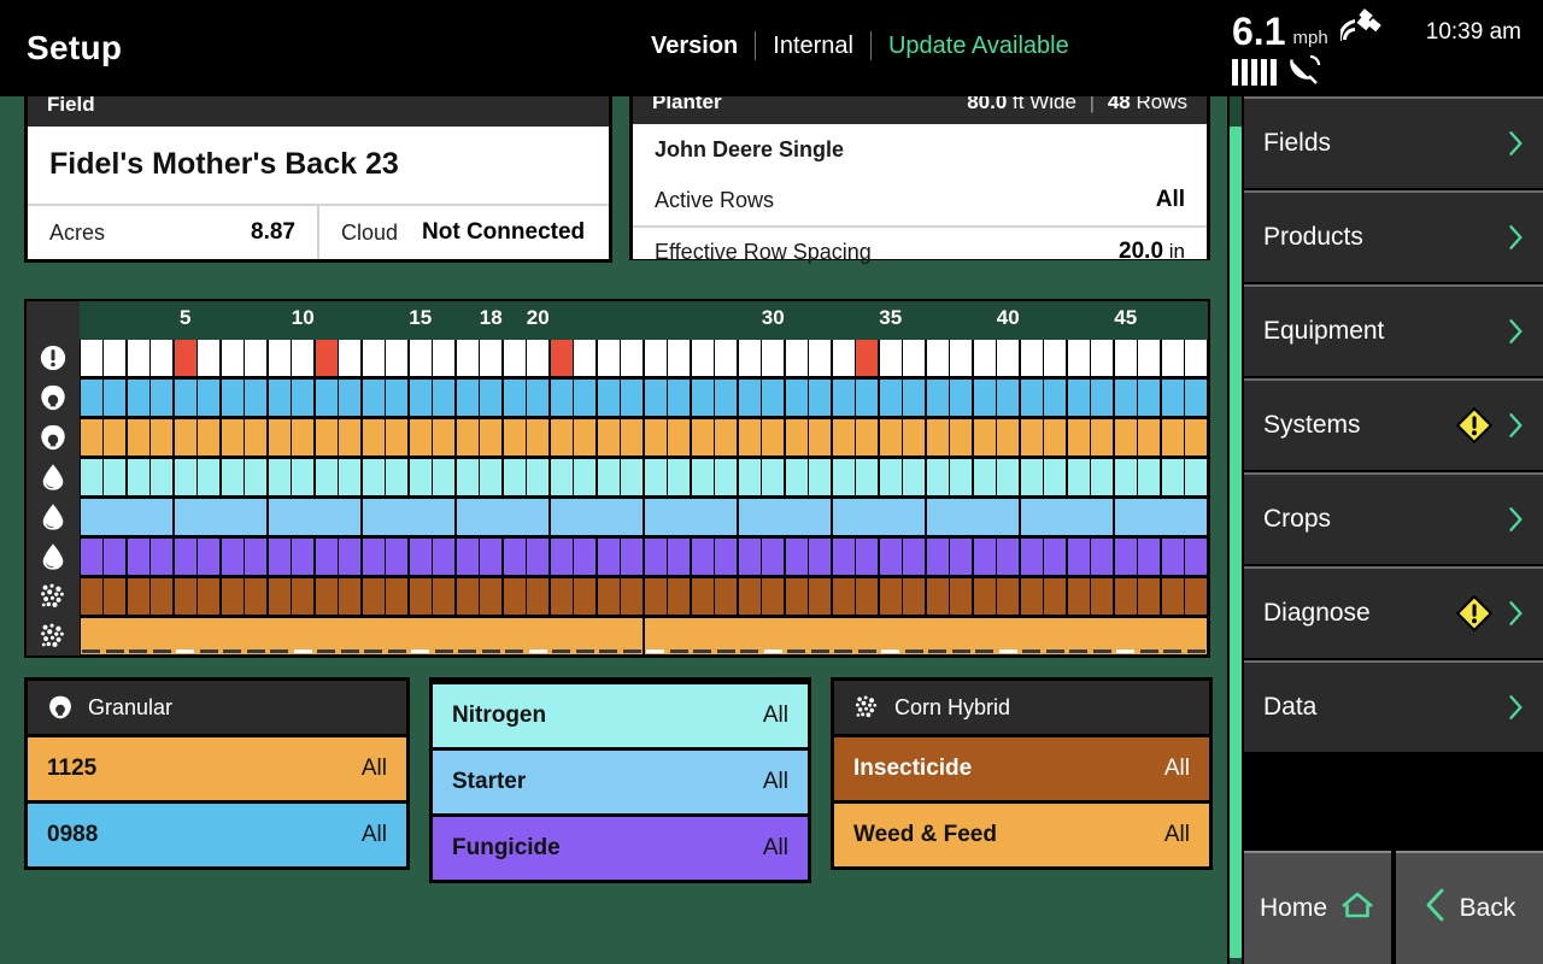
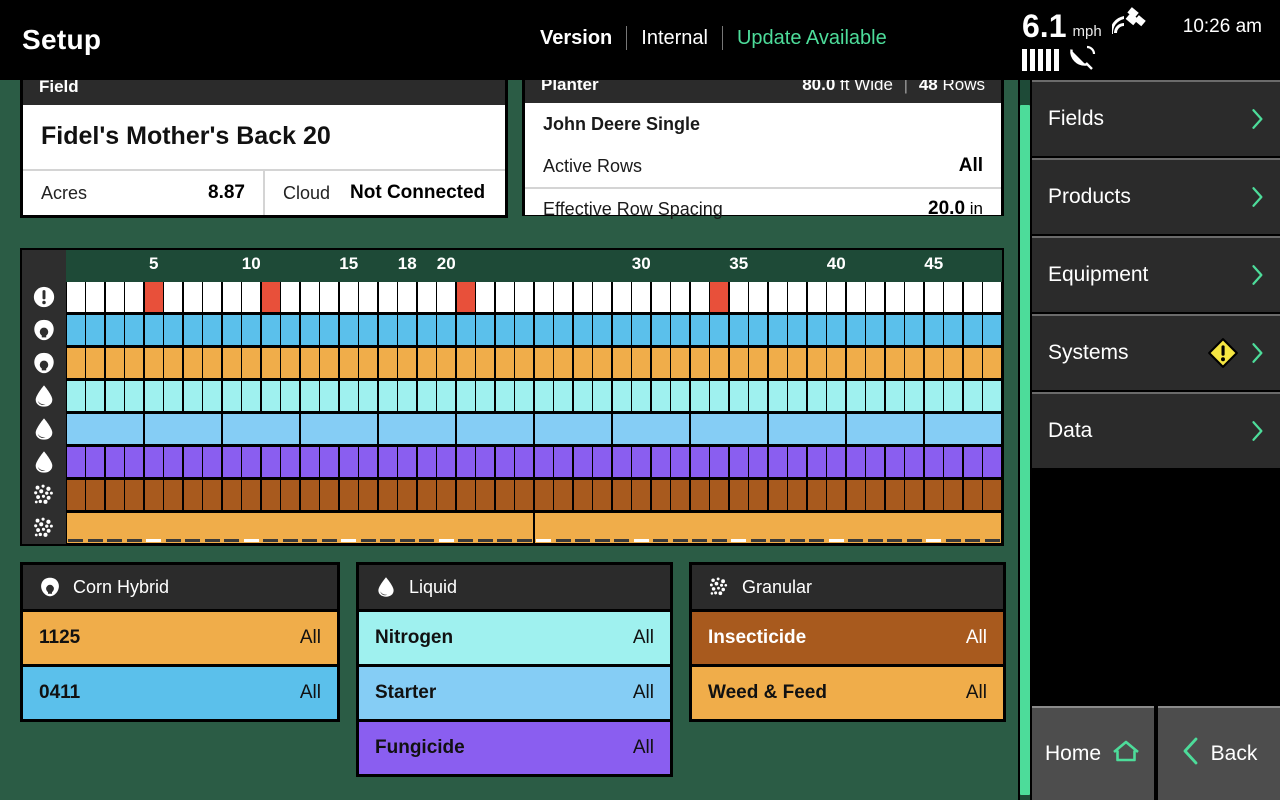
  Setup
  Version
  Internal
  Update Available
  6.1
  mph
- 10:39 am
+ 10:26 am
  Field
- Fidel's Mother's Back 23
+ Fidel's Mother's Back 20
  Acres
  8.87
  Cloud
  Not Connected
  Planter
  80.0 ft Wide | 48 Rows
  John Deere Single
  Active Rows
  All
  Effective Row Spacing
  20.0 in
  5
  10
  15
  20
  18
  30
  35
  40
  45
- Granular
+ Corn Hybrid
  1125
  All
- 0988
+ 0411
  All
+ Liquid
  Nitrogen
  All
  Starter
  All
  Fungicide
  All
- Corn Hybrid
+ Granular
  Insecticide
  All
  Weed & Feed
  All
  Fields
  Products
  Equipment
  Systems
- Crops
- Diagnose
  Data
  Home
  Back
